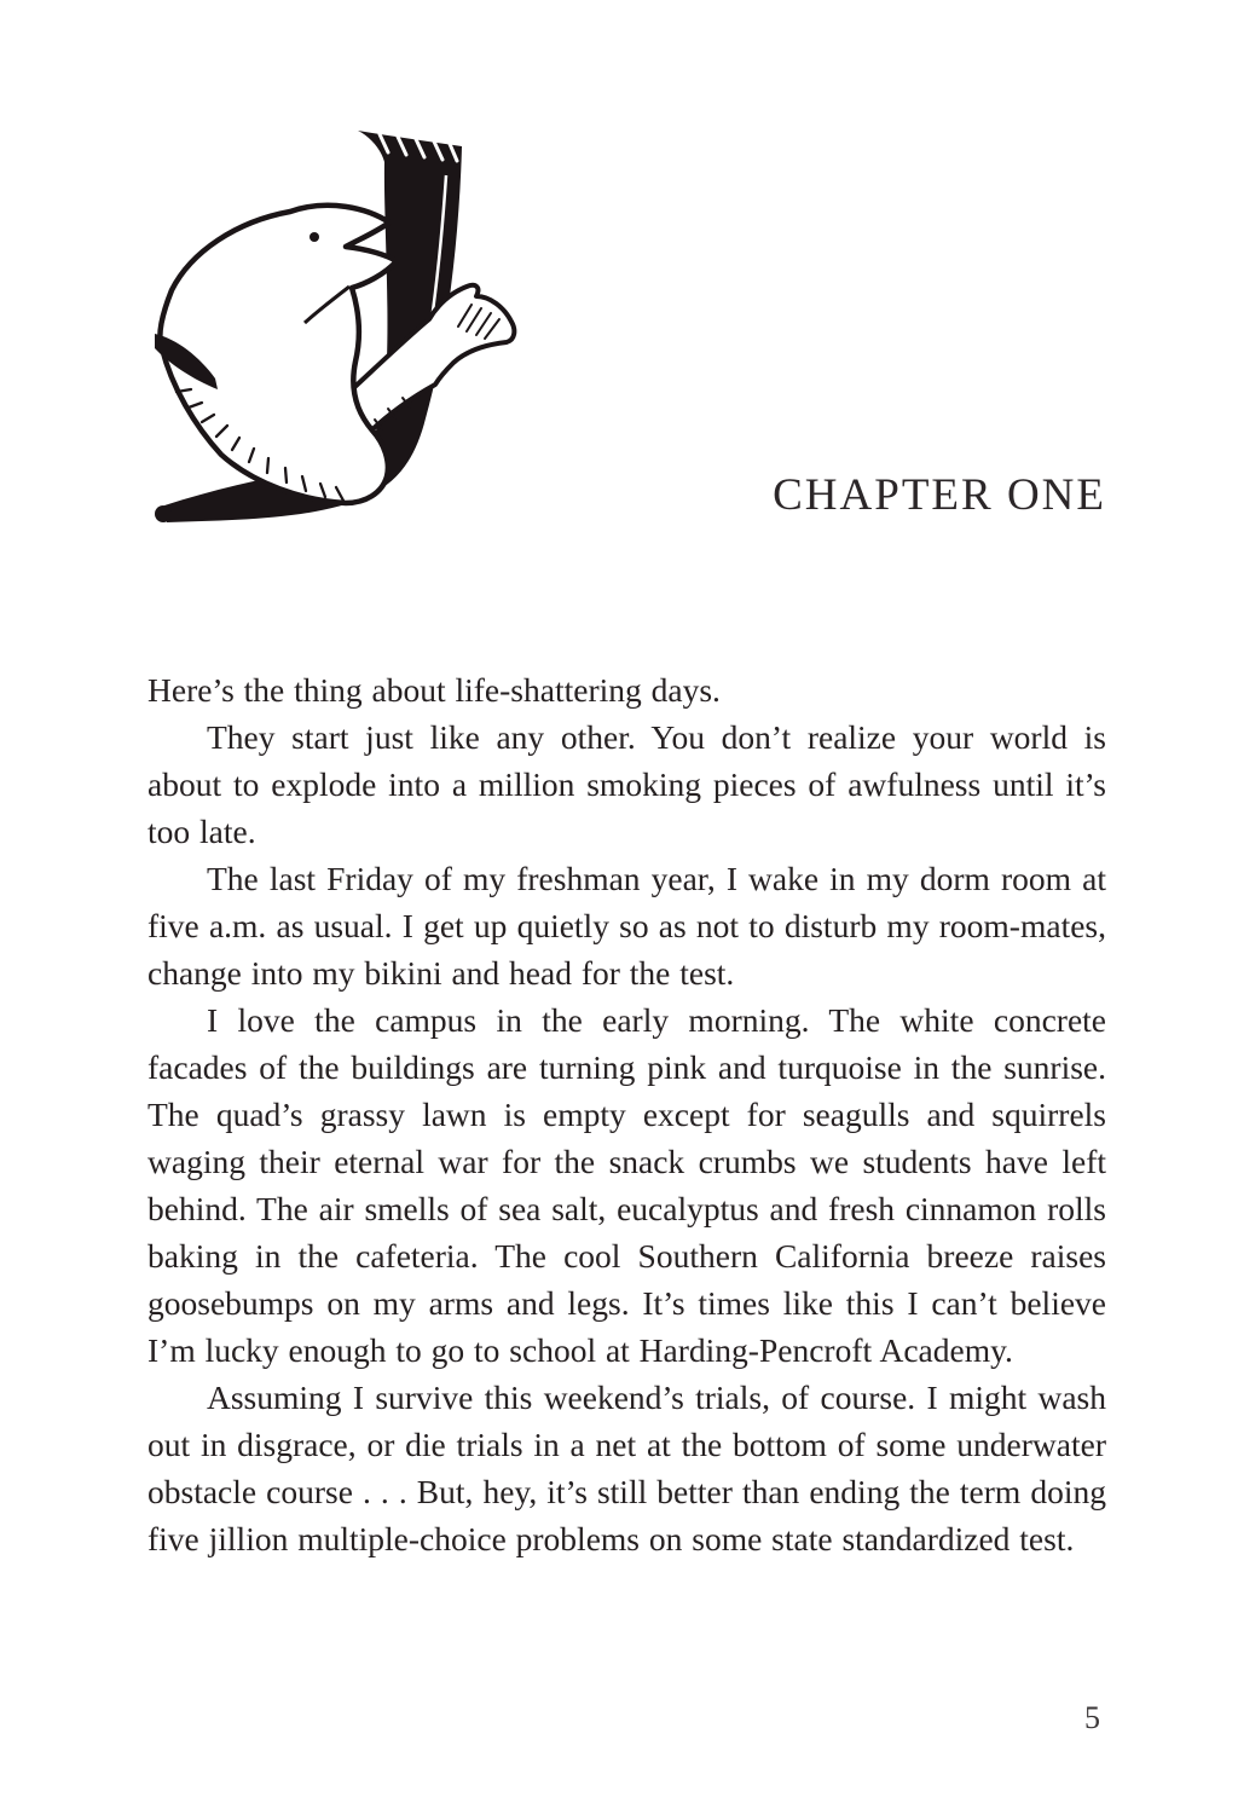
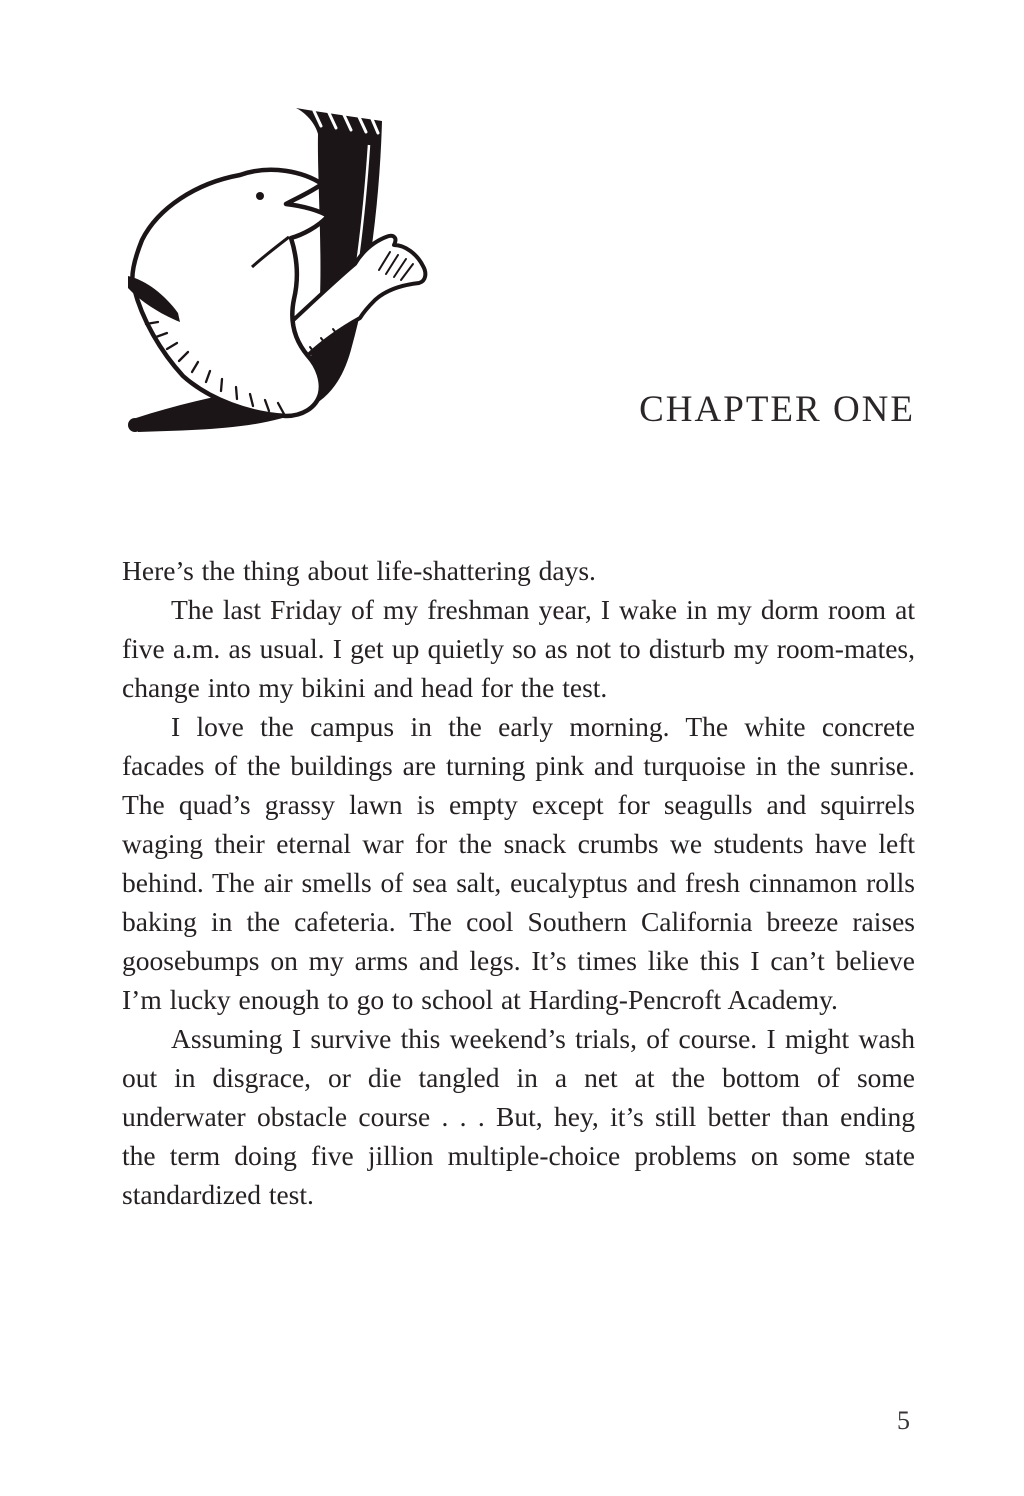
  CHAPTER ONE
  Here’s the thing about life-shattering days.
- They start just like any other. You don’t realize your world is about to explode into a million smoking pieces of awfulness until it’s too late.
  The last Friday of my freshman year, I wake in my dorm room at five a.m. as usual. I get up quietly so as not to disturb my room-mates, change into my bikini and head for the test.
  I love the campus in the early morning. The white concrete facades of the buildings are turning pink and turquoise in the sunrise. The quad’s grassy lawn is empty except for seagulls and squirrels waging their eternal war for the snack crumbs we students have left behind. The air smells of sea salt, eucalyptus and fresh cinnamon rolls baking in the cafeteria. The cool Southern California breeze raises goosebumps on my arms and legs. It’s times like this I can’t believe I’m lucky enough to go to school at Harding-Pencroft Academy.
- Assuming I survive this weekend’s trials, of course. I might wash out in disgrace, or die trials in a net at the bottom of some underwater obstacle course . . . But, hey, it’s still better than ending the term doing five jillion multiple-choice problems on some state standardized test.
+ Assuming I survive this weekend’s trials, of course. I might wash out in disgrace, or die tangled in a net at the bottom of some underwater obstacle course . . . But, hey, it’s still better than ending the term doing five jillion multiple-choice problems on some state standardized test.
  5
